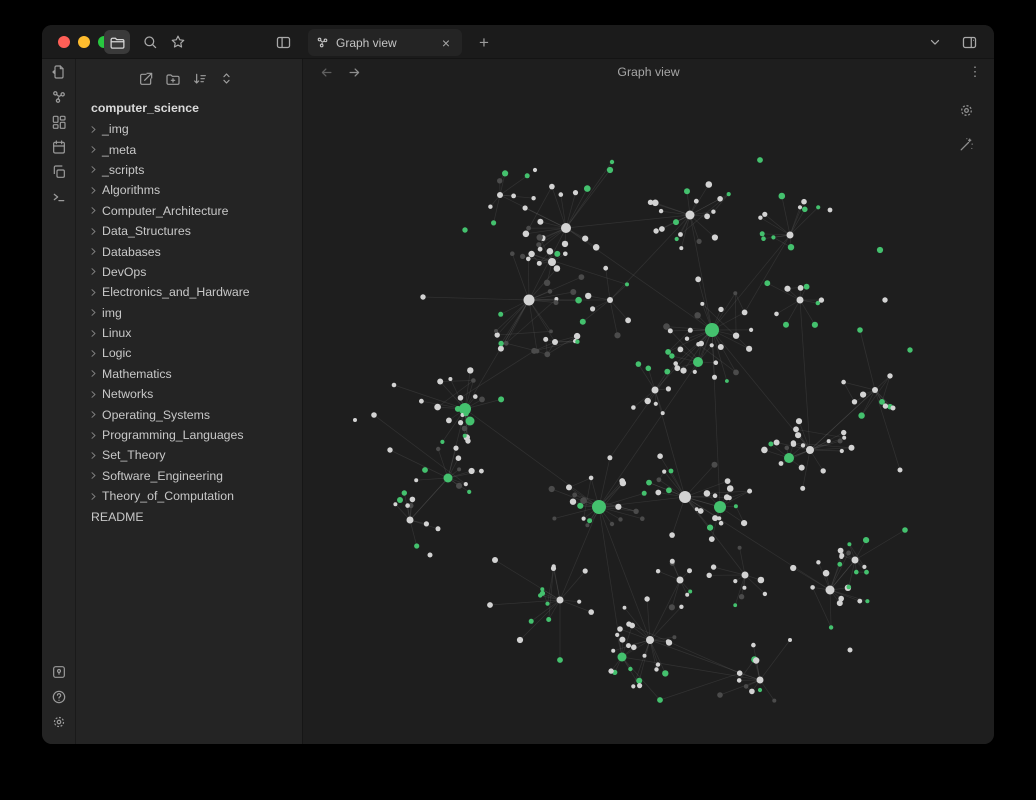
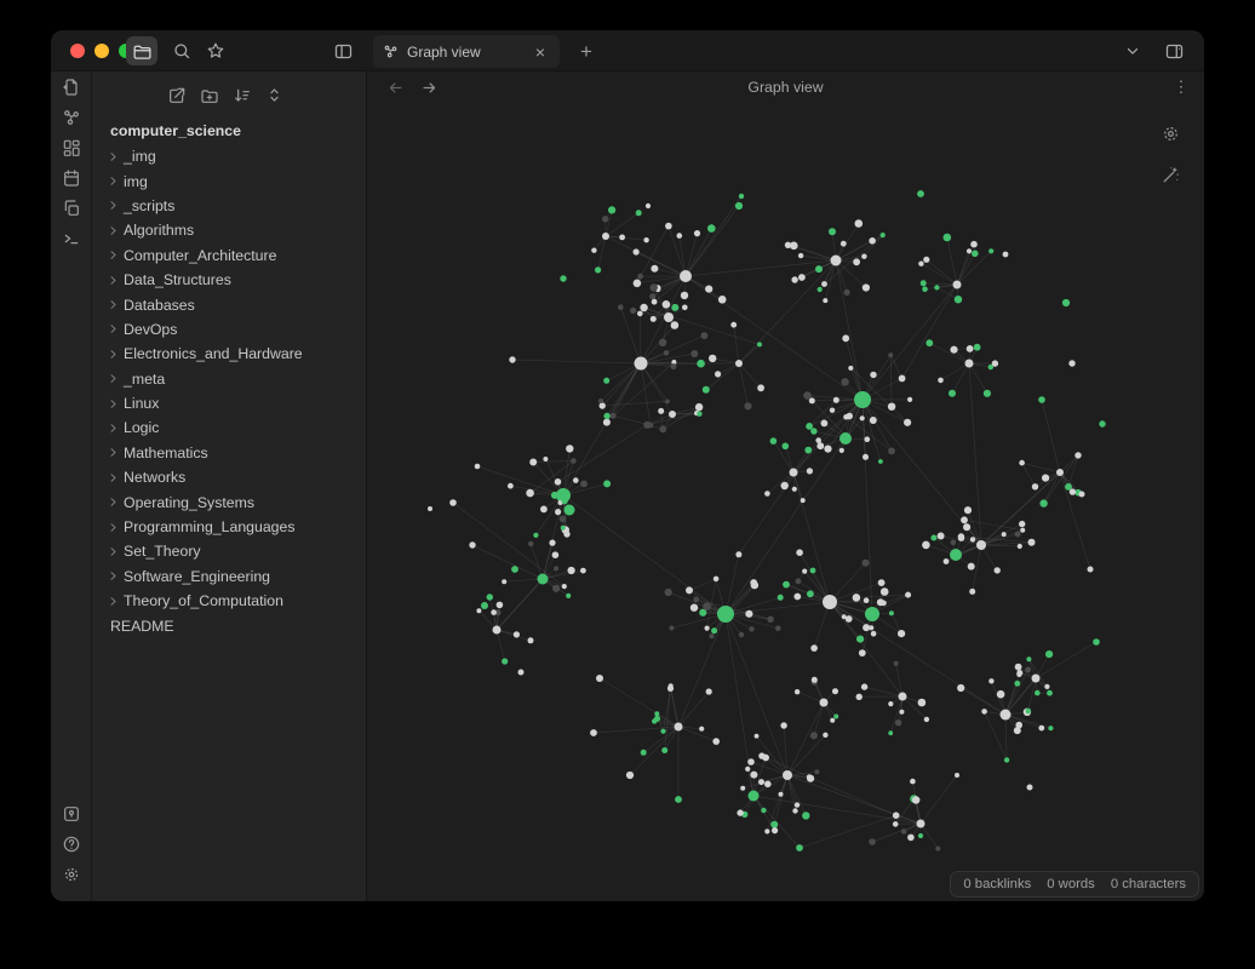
  Graph view
  ×
  +
  computer_science
  _img
- _meta
+ img
  _scripts
  Algorithms
  Computer_Architecture
  Data_Structures
  Databases
  DevOps
  Electronics_and_Hardware
- img
+ _meta
  Linux
  Logic
  Mathematics
  Networks
  Operating_Systems
  Programming_Languages
  Set_Theory
  Software_Engineering
  Theory_of_Computation
  README
  Graph view
  ⋮
+ 0 backlinks
+ 0 words
+ 0 characters
